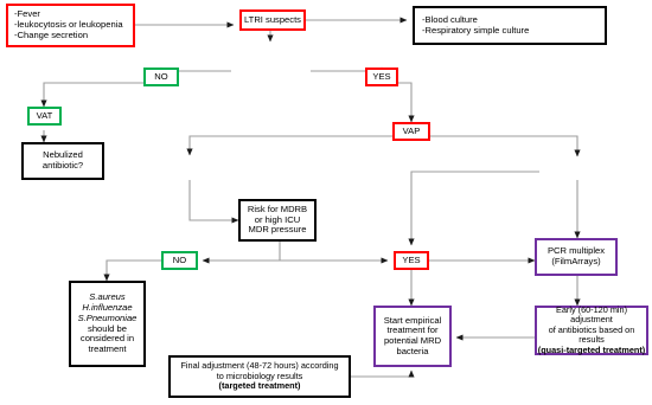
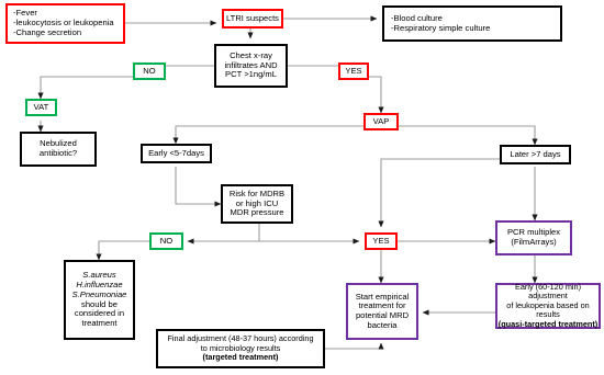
  -Fever
  -leukocytosis or leukopenia
  -Change secretion
  LTRI suspects
  -Blood culture
  -Respiratory simple culture
+ Chest x-ray
+ infiltrates AND
+ PCT >1ng/mL
  NO
  YES
  VAT
  VAP
  Nebulized
  antibiotic?
+ Early <5-7days
+ Later >7 days
  Risk for MDRB
  or high ICU
  MDR pressure
  NO
  YES
  PCR multiplex
  (FilmArrays)
  S.aureus
  H.influenzae
  S.Pneumoniae
  should be
  considered in
  treatment
  Start empirical
  treatment for
  potential MRD
  bacteria
  Early (60-120 min) adjustment
- of antibiotics based on results
+ of leukopenia based on results
  (quasi-targeted treatment)
- Final adjustment (48-72 hours) according
+ Final adjustment (48-37 hours) according
  to microbiology results
  (targeted treatment)
